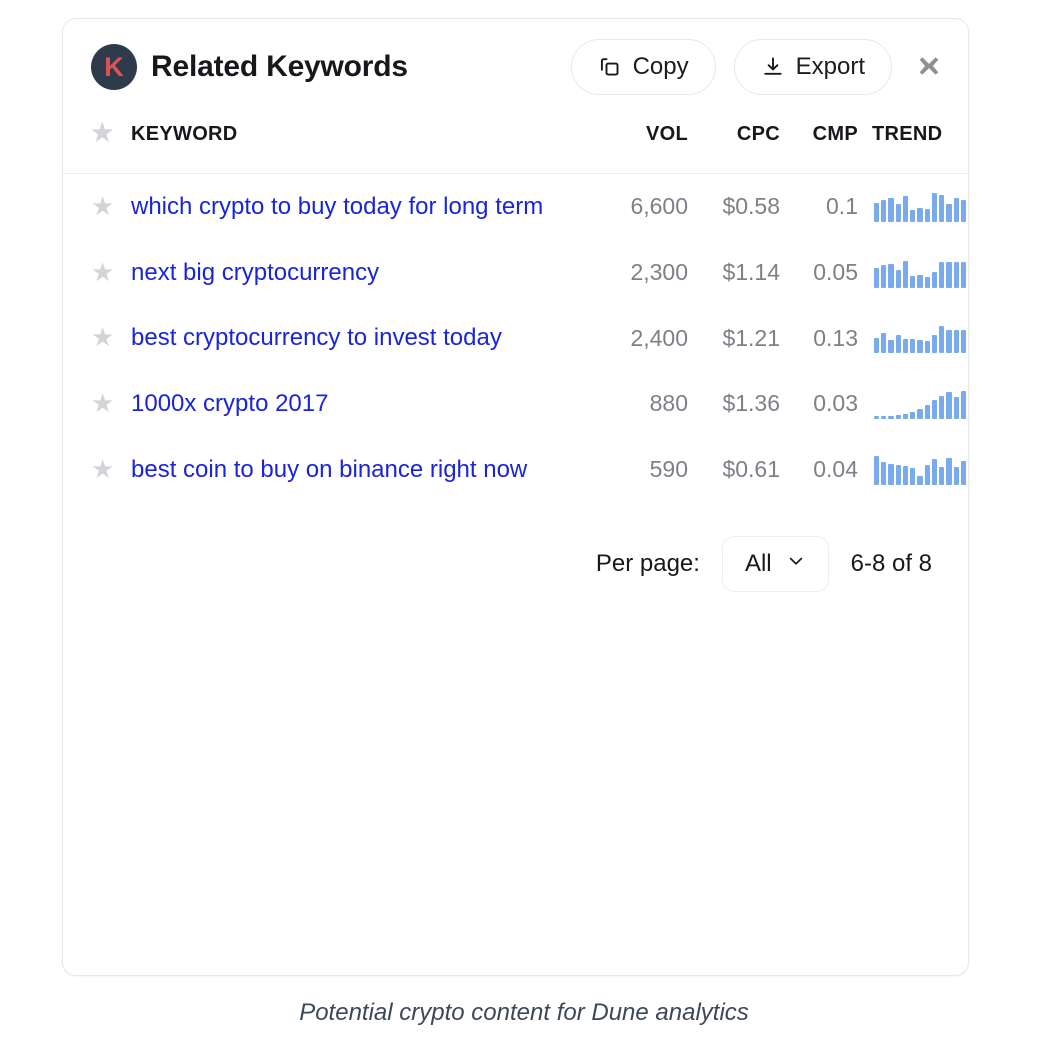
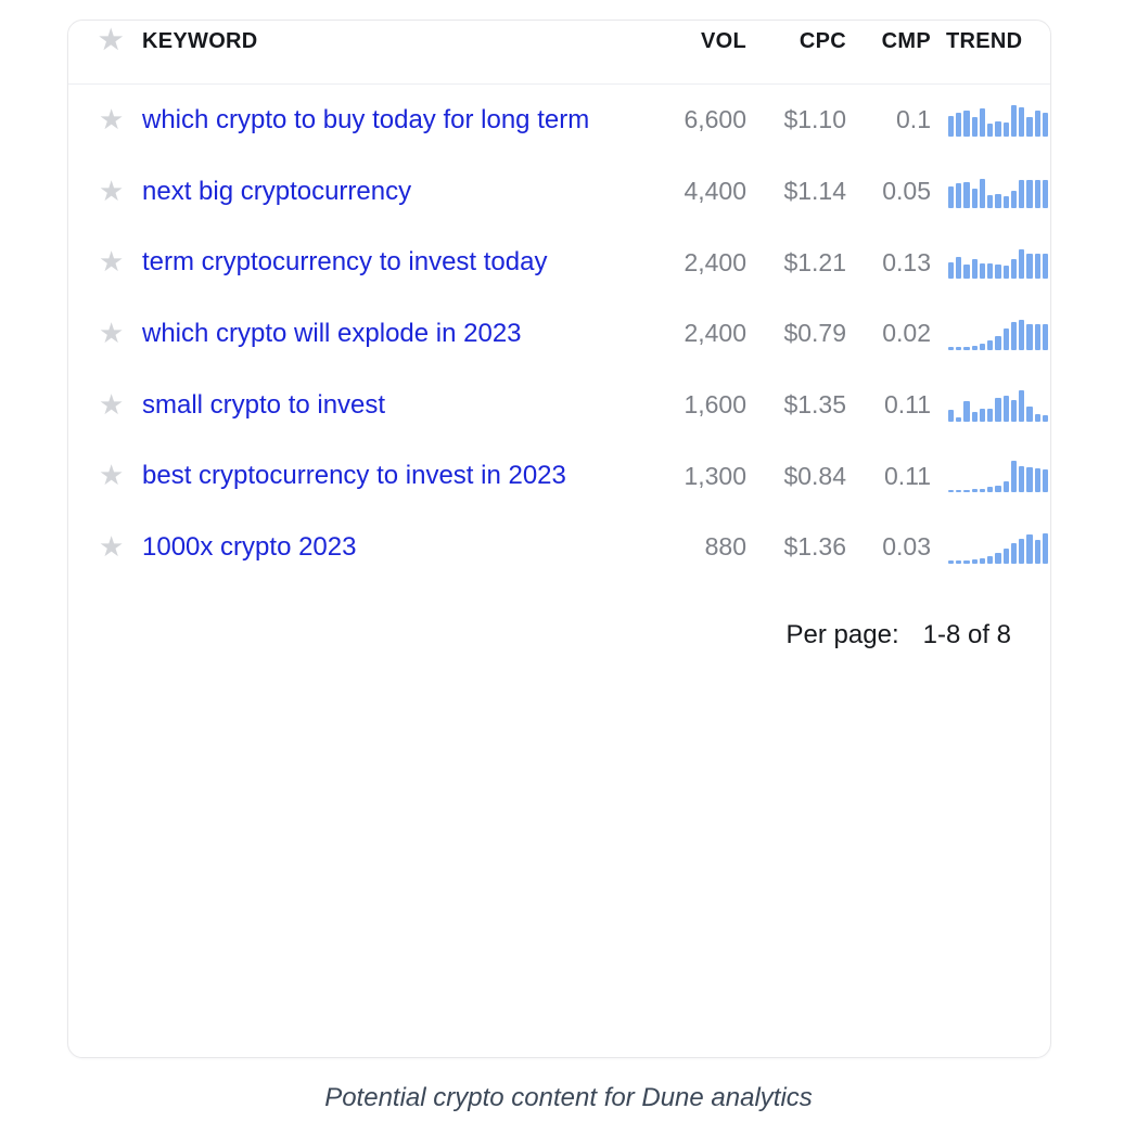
- K
- Related Keywords
- Copy
- Export
  ★	KEYWORD	VOL	CPC	CMP	TREND
- ★	which crypto to buy today for long term	6,600	$0.58	0.1
+ ★	which crypto to buy today for long term	6,600	$1.10	0.1
- ★	next big cryptocurrency	2,300	$1.14	0.05
+ ★	next big cryptocurrency	4,400	$1.14	0.05
- ★	best cryptocurrency to invest today	2,400	$1.21	0.13
+ ★	term cryptocurrency to invest today	2,400	$1.21	0.13
+ ★	which crypto will explode in 2023	2,400	$0.79	0.02
+ ★	small crypto to invest	1,600	$1.35	0.11
+ ★	best cryptocurrency to invest in 2023	1,300	$0.84	0.11
- ★	1000x crypto 2017	880	$1.36	0.03
+ ★	1000x crypto 2023	880	$1.36	0.03
- ★	best coin to buy on binance right now	590	$0.61	0.04
  Per page:
- All
- 6-8 of 8
+ 1-8 of 8
  Potential crypto content for Dune analytics
